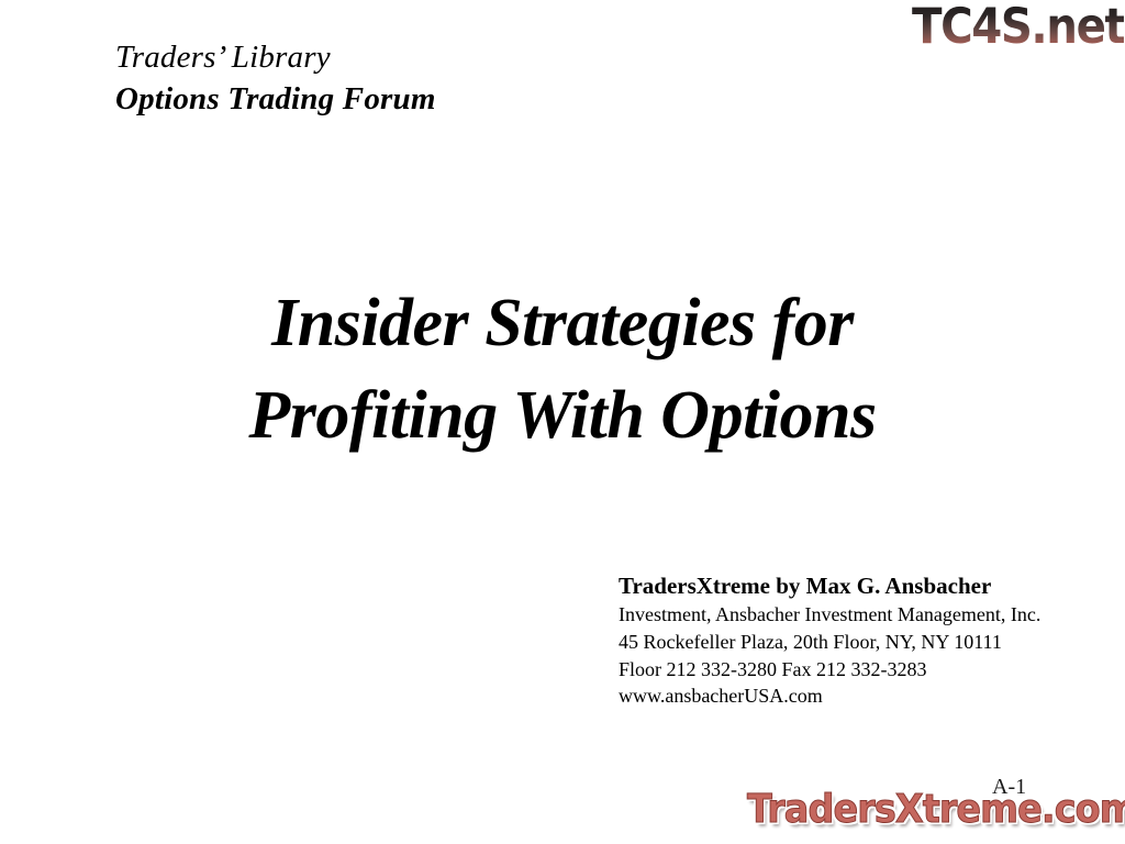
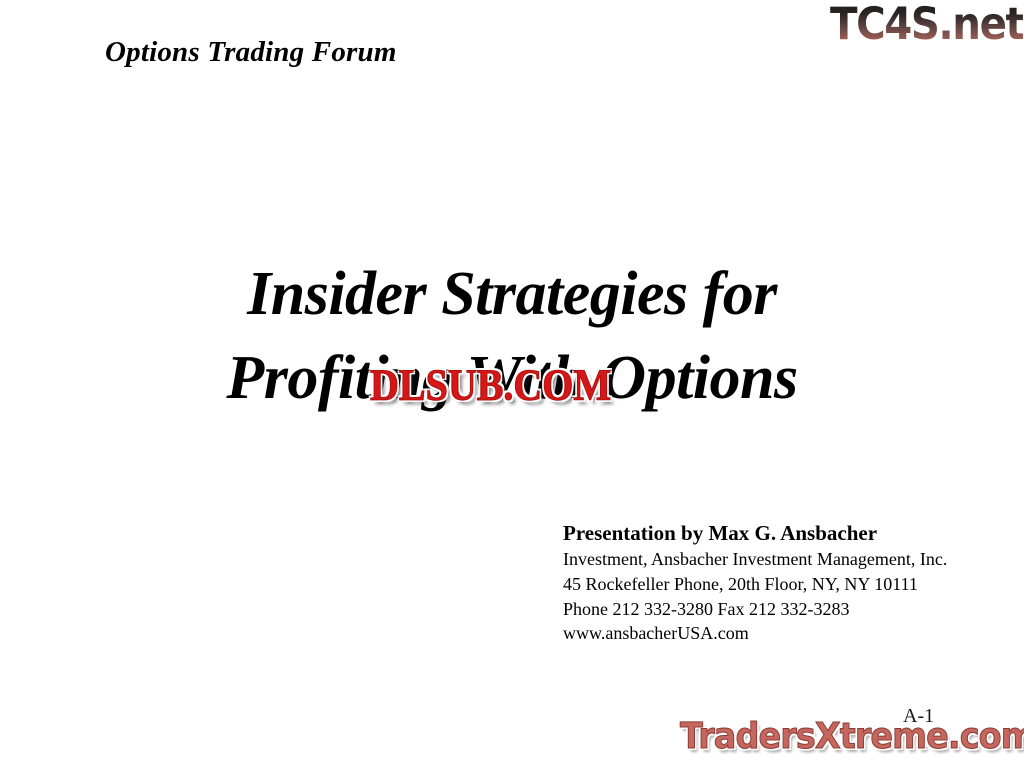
  TC4S.net
- Traders’ Library
  Options Trading Forum
  Insider Strategies for
  Profiting With Options
+ DLSUB.COM
- TradersXtreme by Max G. Ansbacher
+ Presentation by Max G. Ansbacher
  Investment, Ansbacher Investment Management, Inc.
- 45 Rockefeller Plaza, 20th Floor, NY, NY 10111
+ 45 Rockefeller Phone, 20th Floor, NY, NY 10111
- Floor 212 332-3280 Fax 212 332-3283
+ Phone 212 332-3280 Fax 212 332-3283
  www.ansbacherUSA.com
  A-1
  TradersXtreme.com
